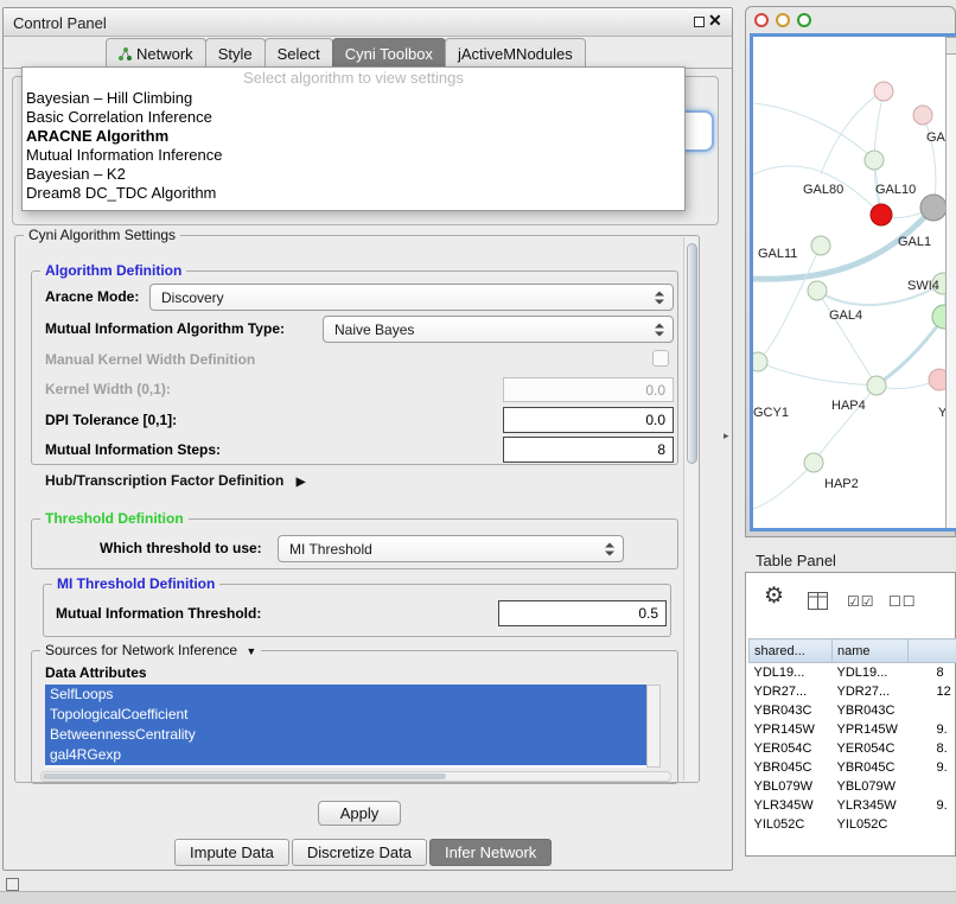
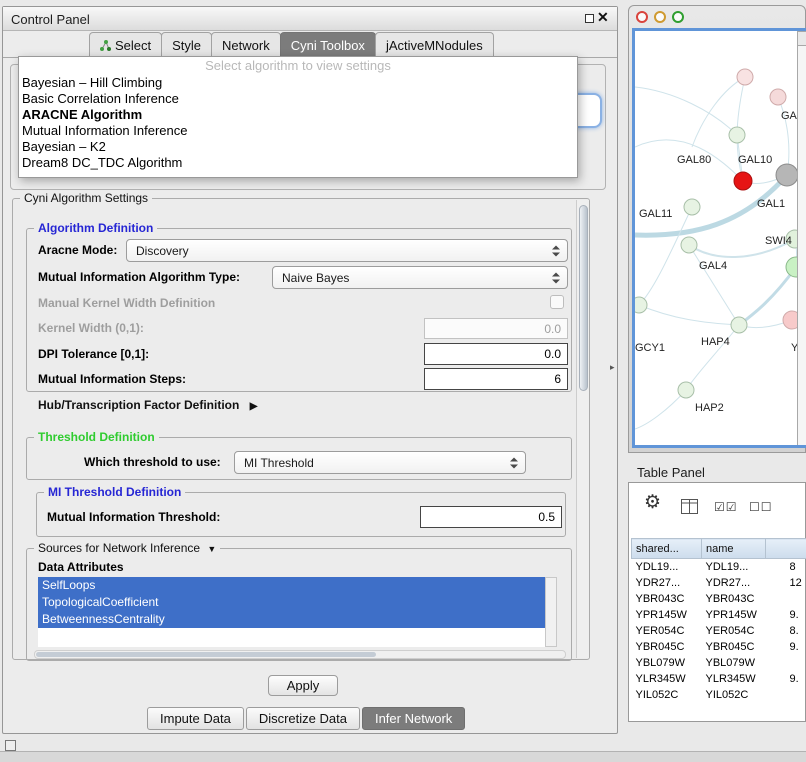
  Control Panel
  ✕
- Network
+ Select
  Style
- Select
+ Network
  Cyni Toolbox
  jActiveMNodules
  Cyni Algorithm Settings
  Algorithm Definition
  Aracne Mode:
  Discovery
  Mutual Information Algorithm Type:
  Naive Bayes
  Manual Kernel Width Definition
  Kernel Width (0,1):
  0.0
  DPI Tolerance [0,1]:
  0.0
  Mutual Information Steps:
- 8
+ 6
  Hub/Transcription Factor Definition ▶
  Threshold Definition
  Which threshold to use:
  MI Threshold
  MI Threshold Definition
  Mutual Information Threshold:
  0.5
  Sources for Network Inference ▼
  Data Attributes
  SelfLoops
  TopologicalCoefficient
  BetweennessCentrality
- gal4RGexp
  Apply
  Impute Data
  Discretize Data
  Infer Network
  Select algorithm to view settings
  Bayesian – Hill Climbing
  Basic Correlation Inference
  ARACNE Algorithm
  Mutual Information Inference
  Bayesian – K2
  Dream8 DC_TDC Algorithm
  GAL80
  GAL10
  GAL11
  GAL1
  SWI4
  GAL4
  GCY1
  HAP4
  Y
  HAP2
  Table Panel
  ⚙
  ☑☑
  ☐☐
  shared...	name
  YDL19...	YDL19...	8
  YDR27...	YDR27...	12
  YBR043C	YBR043C
  YPR145W	YPR145W	9.
  YER054C	YER054C	8.
  YBR045C	YBR045C	9.
  YBL079W	YBL079W
  YLR345W	YLR345W	9.
  YIL052C	YIL052C
  ▸
